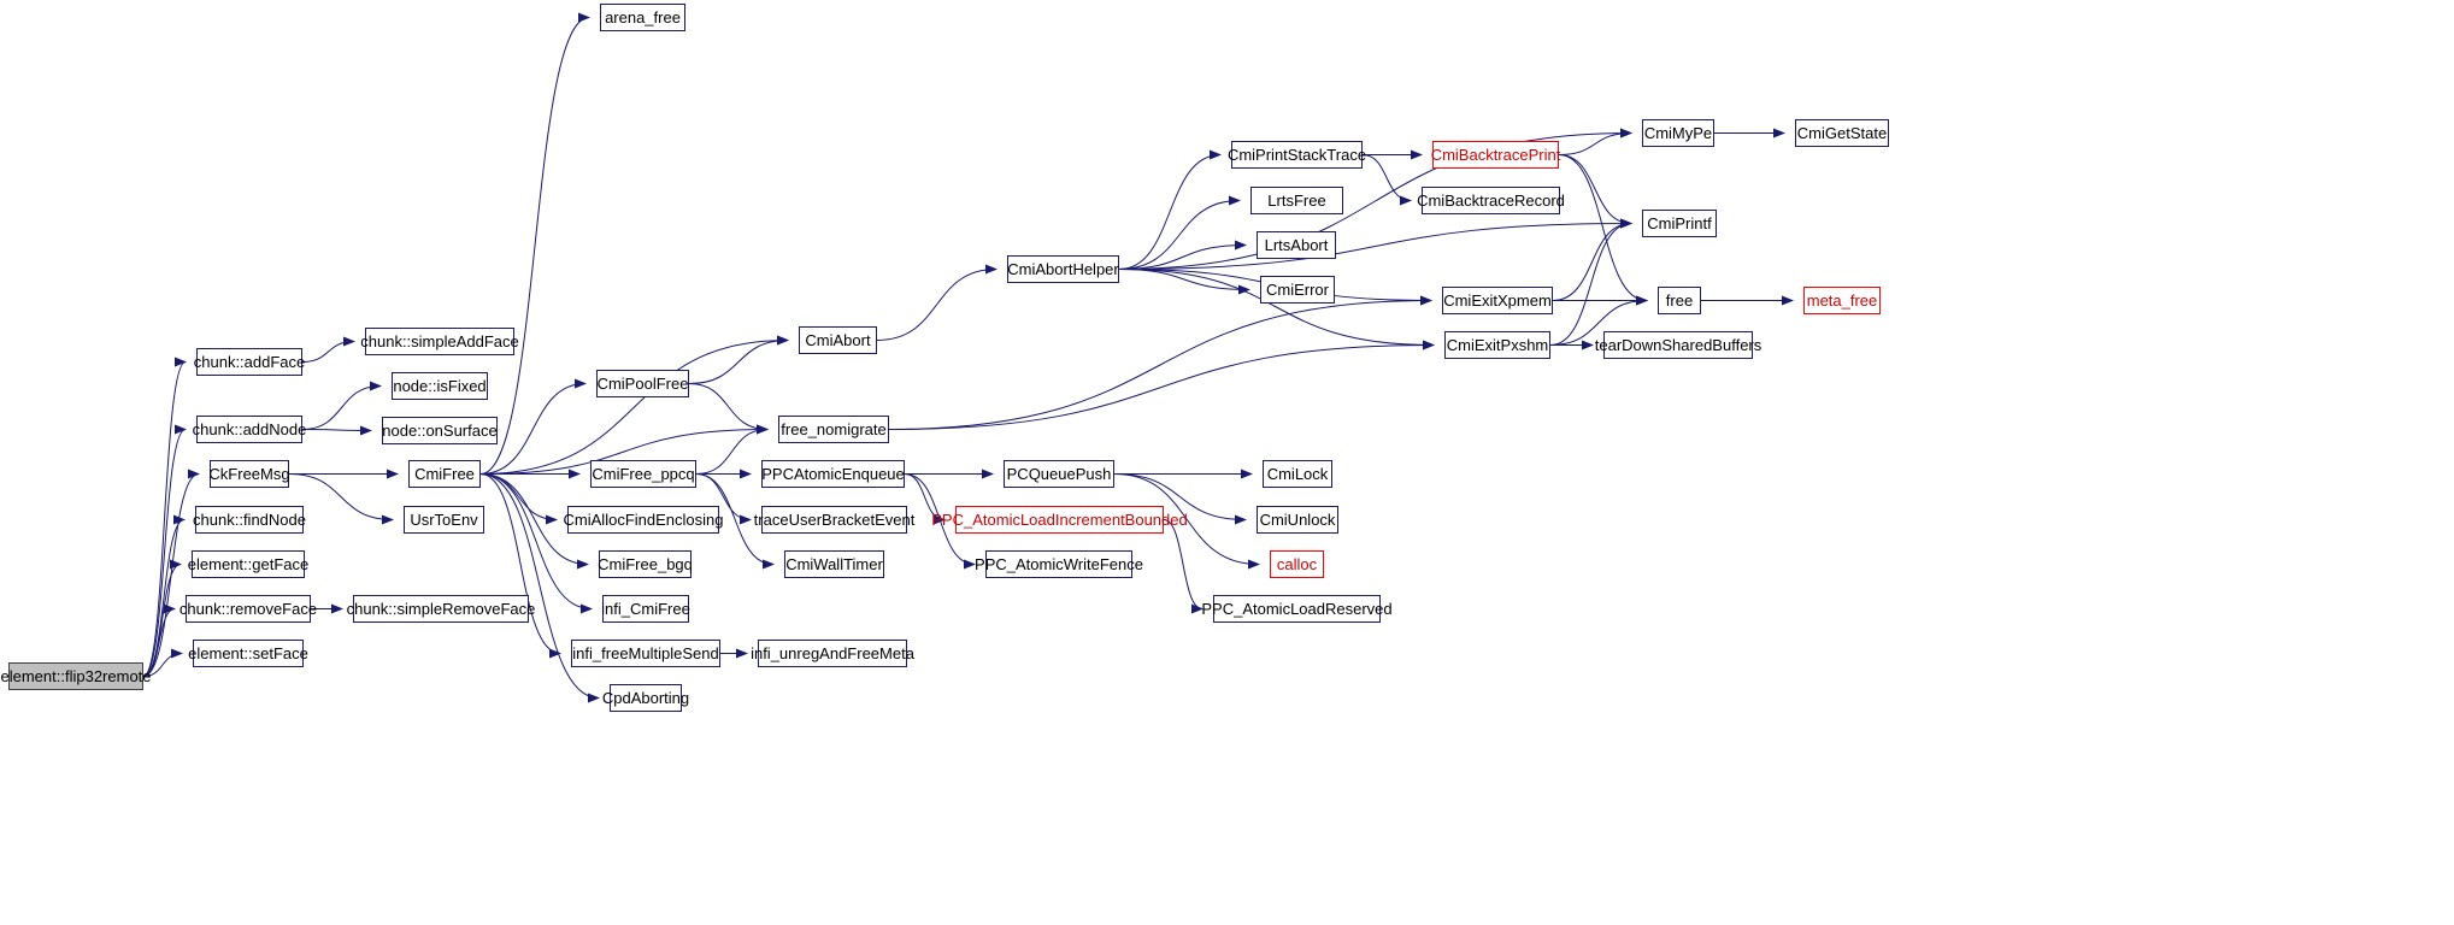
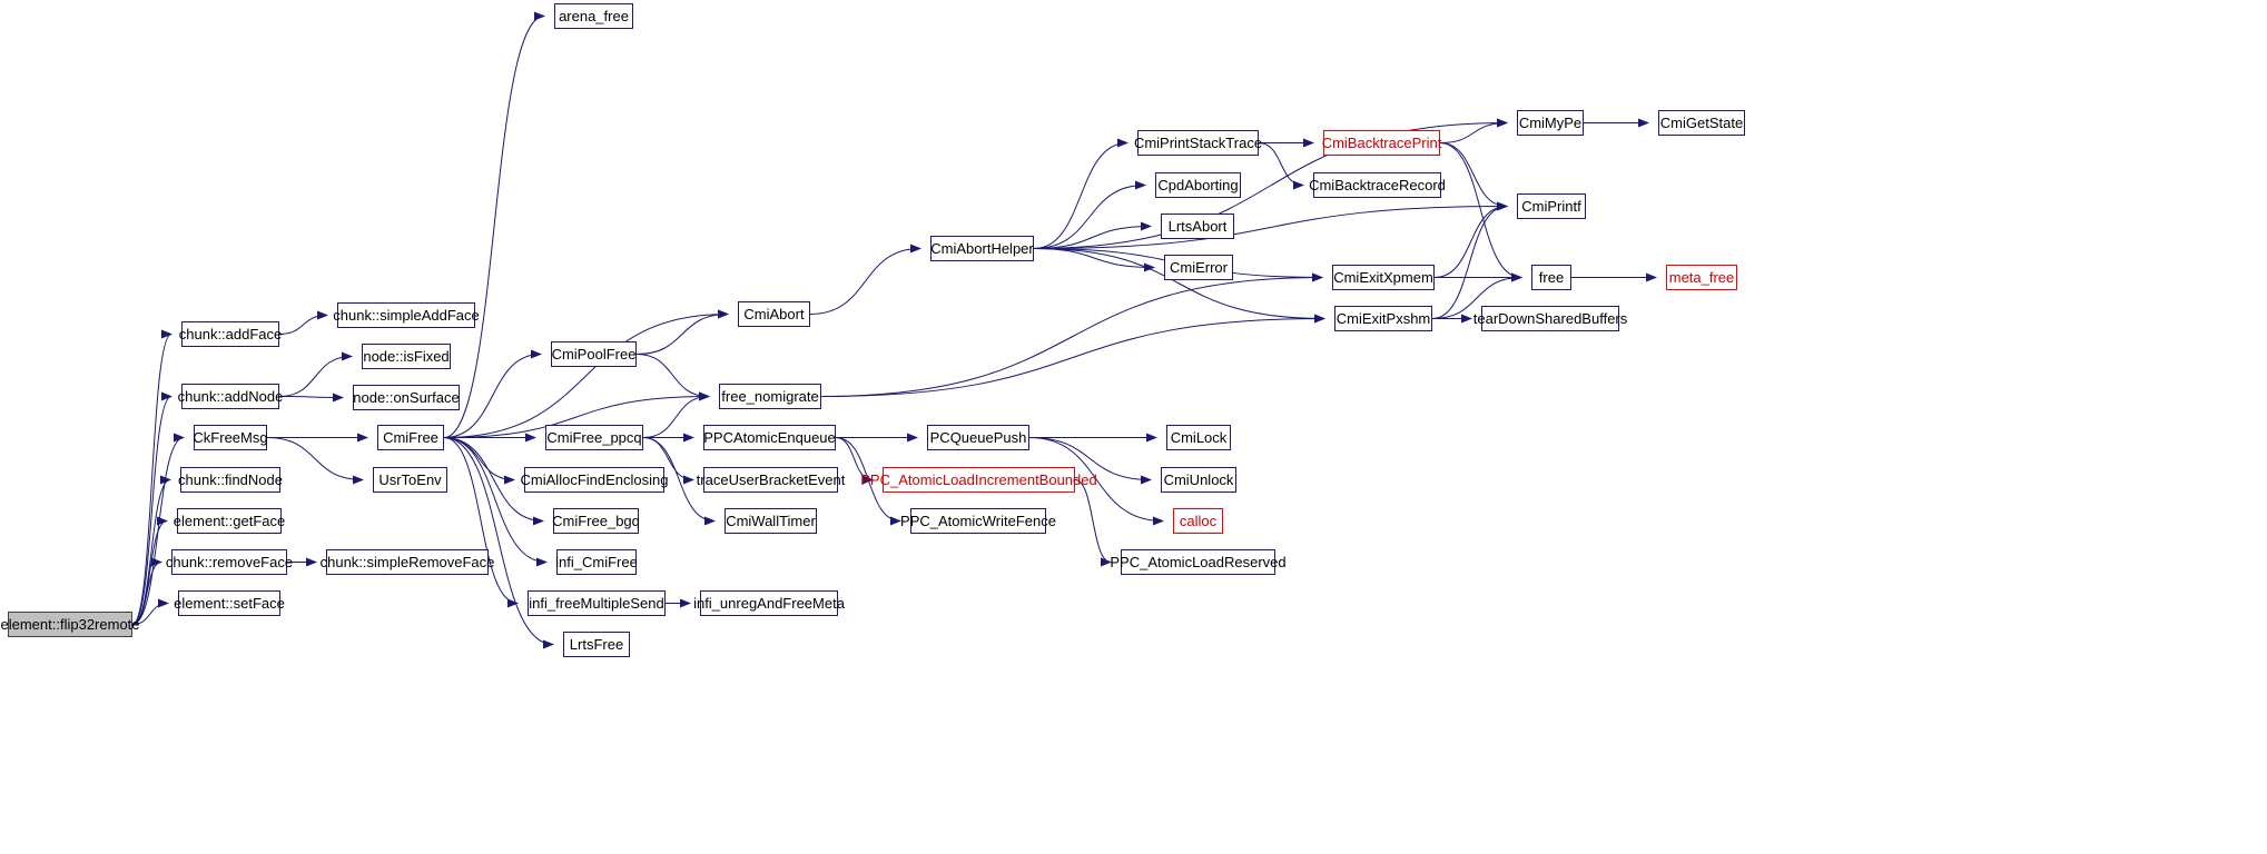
  element::flip32remote
  chunk::addFace
  chunk::addNode
  CkFreeMsg
  chunk::findNode
  element::getFace
  chunk::removeFace
  element::setFace
  chunk::simpleAddFace
  node::isFixed
  node::onSurface
  CmiFree
  UsrToEnv
  chunk::simpleRemoveFace
  arena_free
  CmiPoolFree
  CmiFree_ppcq
  CmiAllocFindEnclosing
  CmiFree_bgq
  infi_CmiFree
  infi_freeMultipleSend
- CpdAborting
+ LrtsFree
  CmiAbort
  free_nomigrate
  PPCAtomicEnqueue
  traceUserBracketEvent
  CmiWallTimer
  infi_unregAndFreeMeta
  CmiAbortHelper
  PCQueuePush
  PPC_AtomicLoadIncrementBounded
  PPC_AtomicWriteFence
  CmiPrintStackTrace
- LrtsFree
+ CpdAborting
  LrtsAbort
  CmiError
  CmiLock
  CmiUnlock
  calloc
  PPC_AtomicLoadReserved
  CmiBacktracePrint
  CmiBacktraceRecord
  CmiExitXpmem
  CmiExitPxshm
  CmiMyPe
  CmiPrintf
  free
  tearDownSharedBuffers
  CmiGetState
  meta_free
